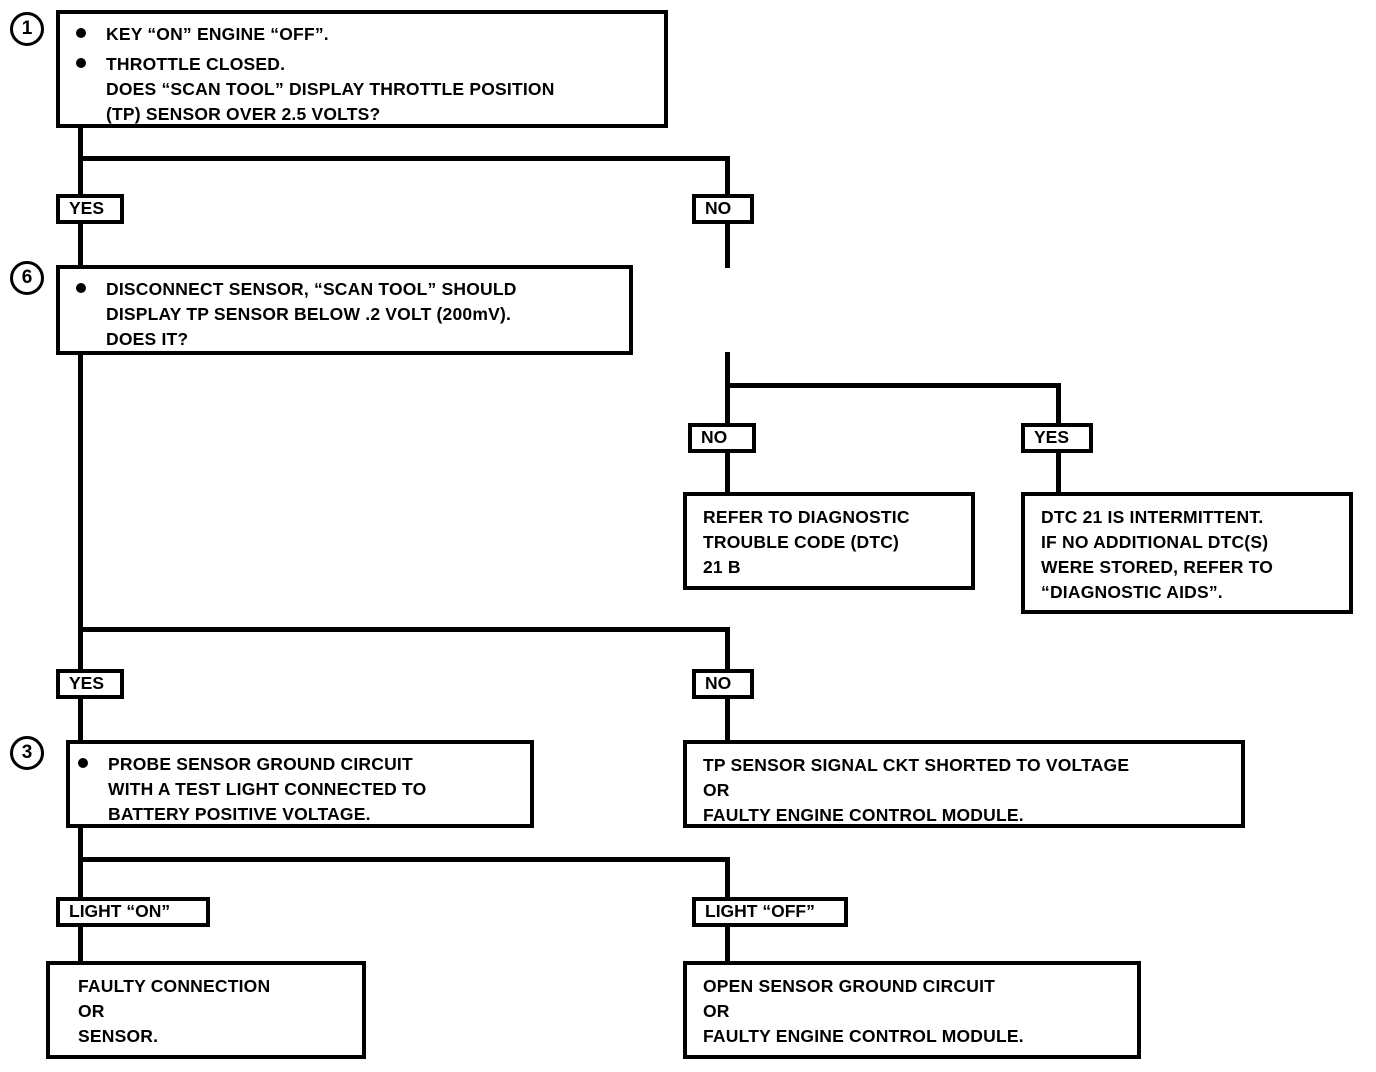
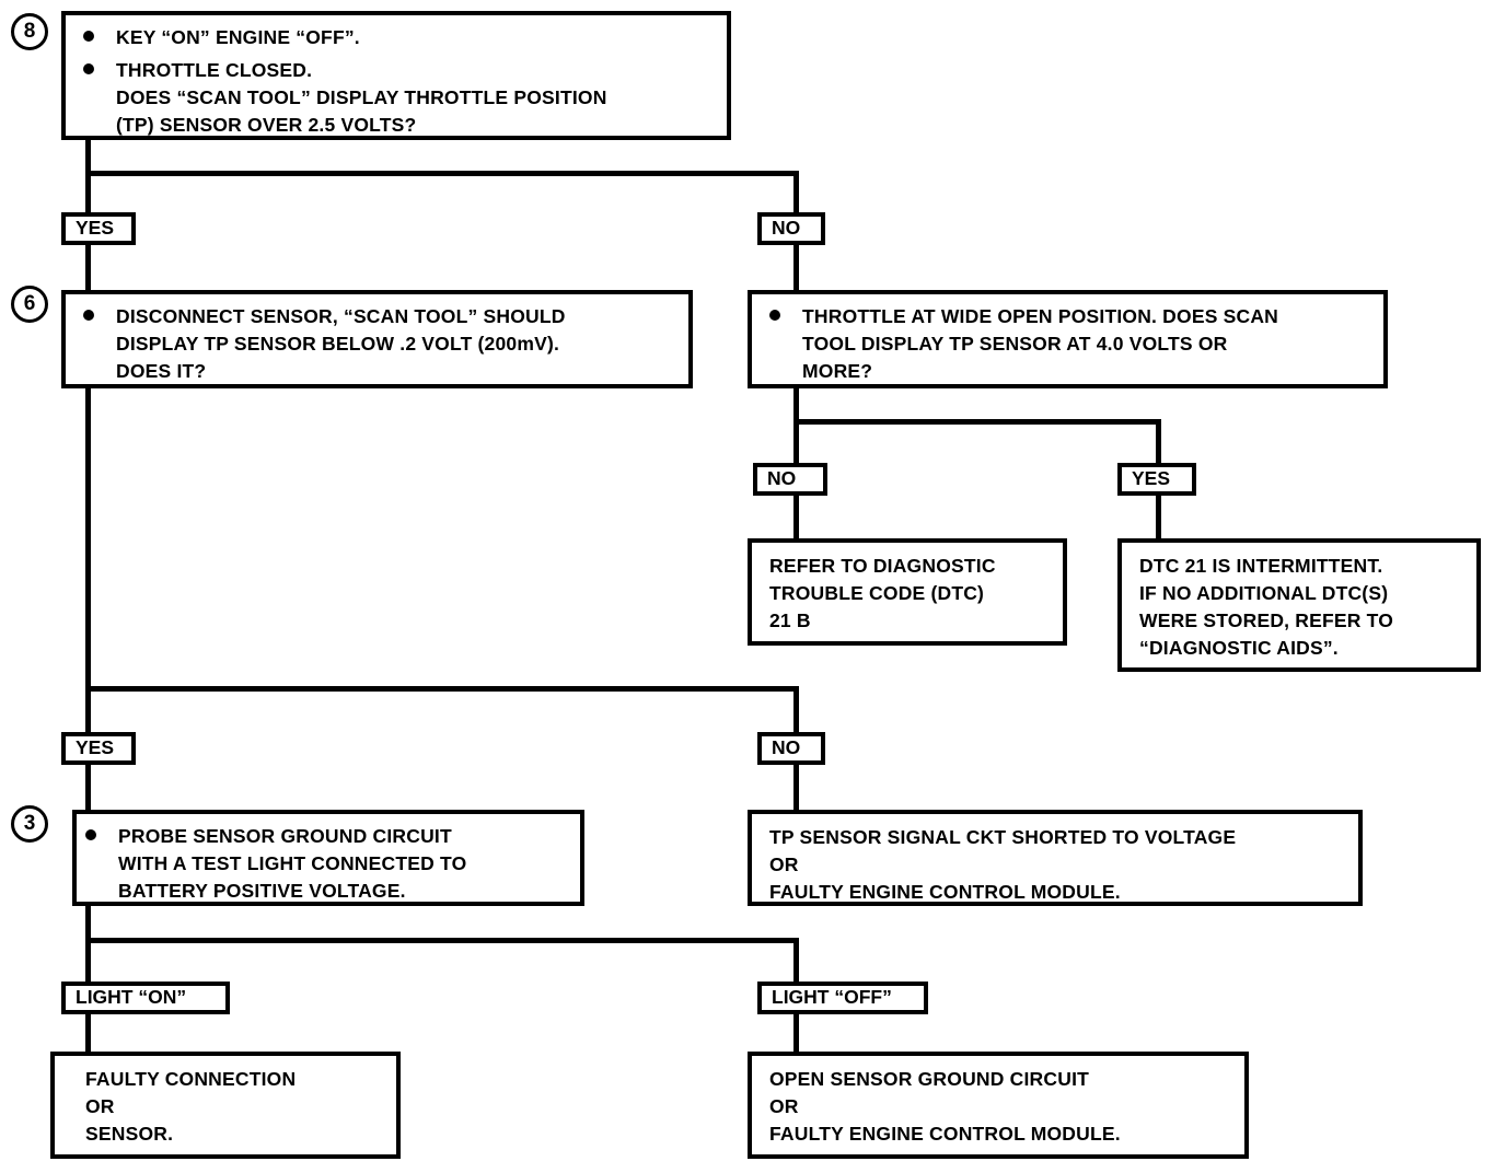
- 1
+ 8
  6
  3
  KEY “ON” ENGINE “OFF”.
  THROTTLE CLOSED.
  DOES “SCAN TOOL” DISPLAY THROTTLE POSITION
  (TP) SENSOR OVER 2.5 VOLTS?
  YES
  NO
  DISCONNECT SENSOR, “SCAN TOOL” SHOULD
  DISPLAY TP SENSOR BELOW .2 VOLT (200mV).
  DOES IT?
+ THROTTLE AT WIDE OPEN POSITION. DOES SCAN
+ TOOL DISPLAY TP SENSOR AT 4.0 VOLTS OR
+ MORE?
  NO
  YES
  REFER TO DIAGNOSTIC
  TROUBLE CODE (DTC)
  21 B
  DTC 21 IS INTERMITTENT.
  IF NO ADDITIONAL DTC(S)
  WERE STORED, REFER TO
  “DIAGNOSTIC AIDS”.
  YES
  NO
  PROBE SENSOR GROUND CIRCUIT
  WITH A TEST LIGHT CONNECTED TO
  BATTERY POSITIVE VOLTAGE.
  TP SENSOR SIGNAL CKT SHORTED TO VOLTAGE
  OR
  FAULTY ENGINE CONTROL MODULE.
  LIGHT “ON”
  LIGHT “OFF”
  FAULTY CONNECTION
  OR
  SENSOR.
  OPEN SENSOR GROUND CIRCUIT
  OR
  FAULTY ENGINE CONTROL MODULE.
